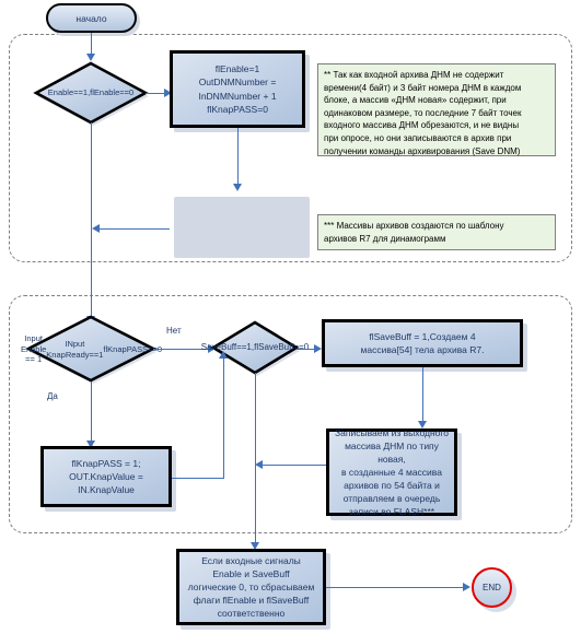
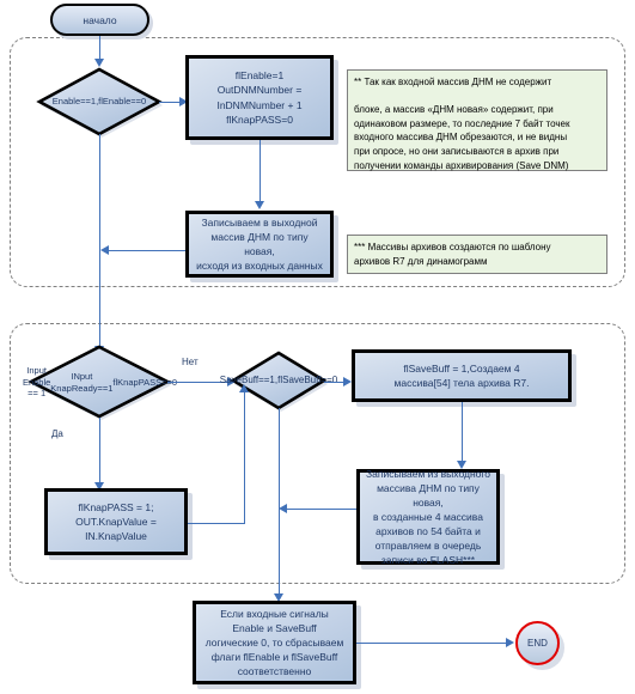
  начало
  Enable==1,
  flEnable==0
  flEnable=1
  OutDNMNumber =
  InDNMNumber + 1
  flKnapPASS=0
+ Записываем в выходной
+ массив ДНМ по типу новая,
+ исходя из входных данных
- ** Так как входной архива ДНМ не содержит
+ ** Так как входной массив ДНМ не содержит
- времени(4 байт) и 3 байт номера ДНМ в каждом
  блоке, а массив «ДНМ новая» содержит, при
  одинаковом размере, то последние 7 байт точек
  входного массива ДНМ обрезаются, и не видны
  при опросе, но они записываются в архив при
  получении команды архивирования (Save DNM)
  *** Массивы архивов создаются по шаблону
  архивов R7 для динамограмм
  Input Enable == 1
  INput KnapReady==1
  flKnapPASS=
  Нет
  Да
  SaveBuff==1,
  flSaveBuff
  flSaveBuff = 1,Создаем 4
  массива[54] тела архива R7.
  flKnapPASS = 1;
  OUT.KnapValue =
  IN.KnapValue
  Записываем из выходного
  массива ДНМ по типу новая,
  в созданные 4 массива
  архивов по 54 байта и
  отправляем в очередь
  записи во FLASH***
  Если входные сигналы
  Enable и SaveBuff
  логические 0, то сбрасываем
  флаги flEnable и flSaveBuff
  соответственно
  END
